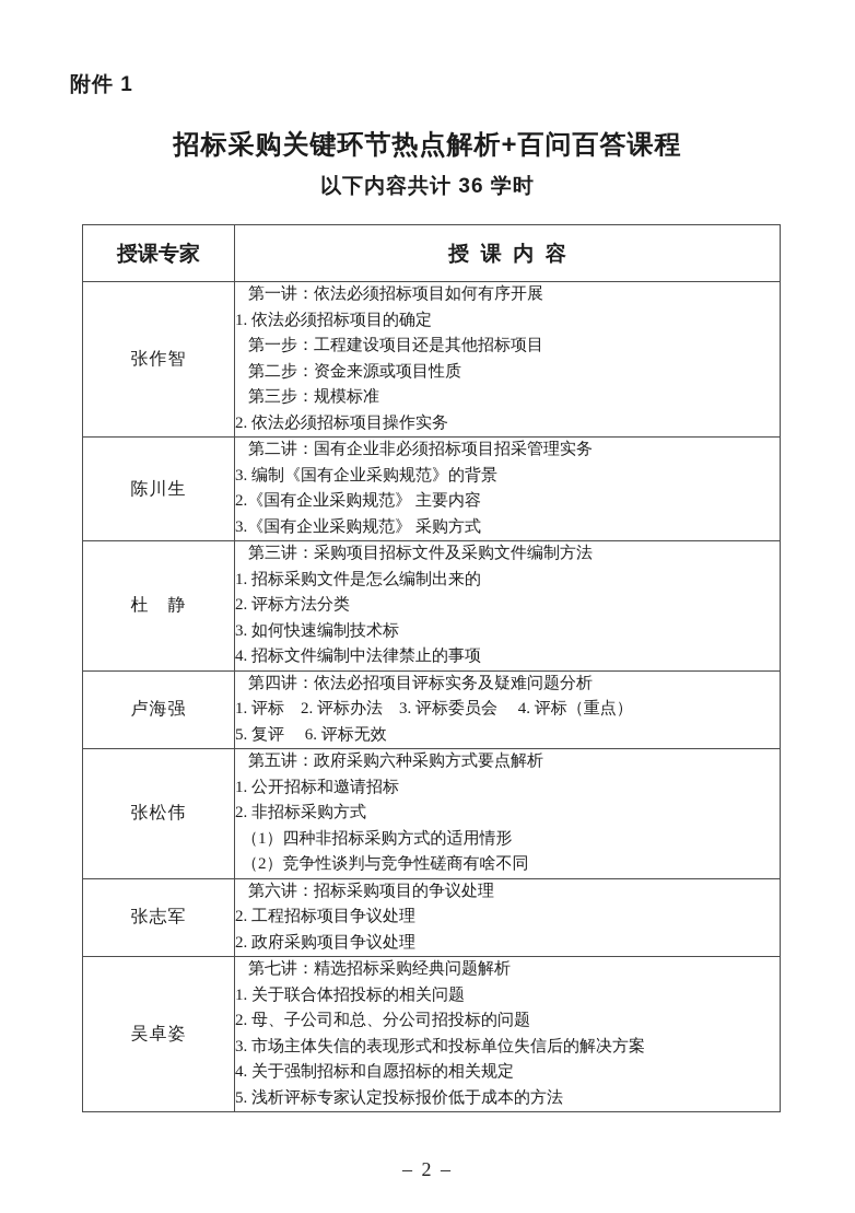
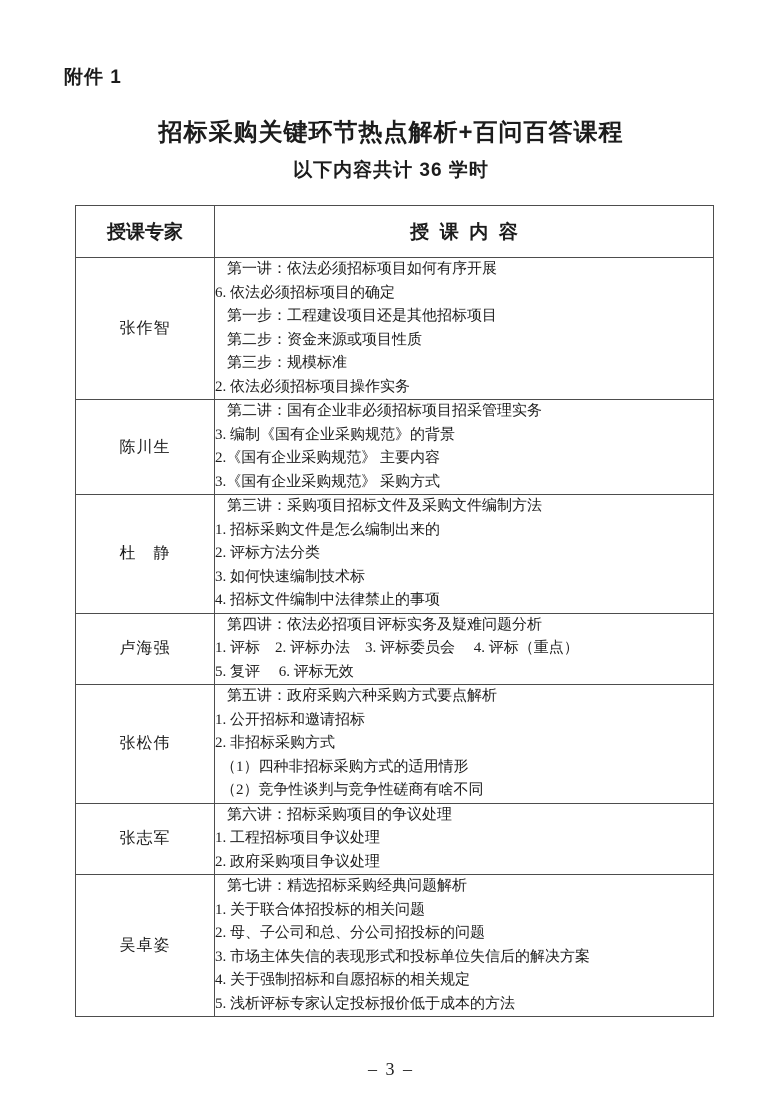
  附件 1
  招标采购关键环节热点解析+百问百答课程
  以下内容共计 36 学时
  授课专家	授 课 内 容
- 张作智	第一讲：依法必须招标项目如何有序开展1. 依法必须招标项目的确定第一步：工程建设项目还是其他招标项目第二步：资金来源或项目性质第三步：规模标准2. 依法必须招标项目操作实务
+ 张作智	第一讲：依法必须招标项目如何有序开展6. 依法必须招标项目的确定第一步：工程建设项目还是其他招标项目第二步：资金来源或项目性质第三步：规模标准2. 依法必须招标项目操作实务
  陈川生	第二讲：国有企业非必须招标项目招采管理实务3. 编制《国有企业采购规范》的背景2.《国有企业采购规范》 主要内容3.《国有企业采购规范》 采购方式
  杜 静	第三讲：采购项目招标文件及采购文件编制方法1. 招标采购文件是怎么编制出来的2. 评标方法分类3. 如何快速编制技术标4. 招标文件编制中法律禁止的事项
  卢海强	第四讲：依法必招项目评标实务及疑难问题分析1. 评标 2. 评标办法 3. 评标委员会 4. 评标（重点）5. 复评 6. 评标无效
  张松伟	第五讲：政府采购六种采购方式要点解析1. 公开招标和邀请招标2. 非招标采购方式（1）四种非招标采购方式的适用情形（2）竞争性谈判与竞争性磋商有啥不同
- 张志军	第六讲：招标采购项目的争议处理2. 工程招标项目争议处理2. 政府采购项目争议处理
+ 张志军	第六讲：招标采购项目的争议处理1. 工程招标项目争议处理2. 政府采购项目争议处理
  吴卓姿	第七讲：精选招标采购经典问题解析1. 关于联合体招投标的相关问题2. 母、子公司和总、分公司招投标的问题3. 市场主体失信的表现形式和投标单位失信后的解决方案4. 关于强制招标和自愿招标的相关规定5. 浅析评标专家认定投标报价低于成本的方法
- – 2 –
+ – 3 –
